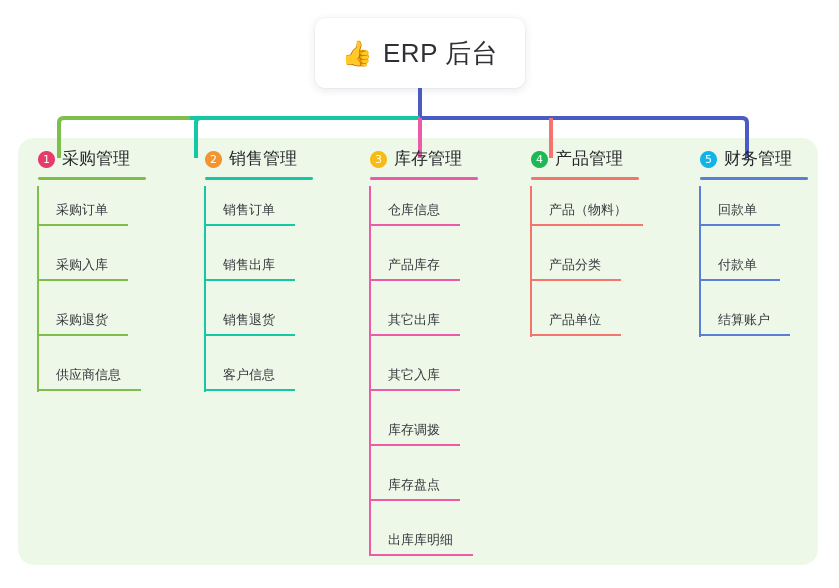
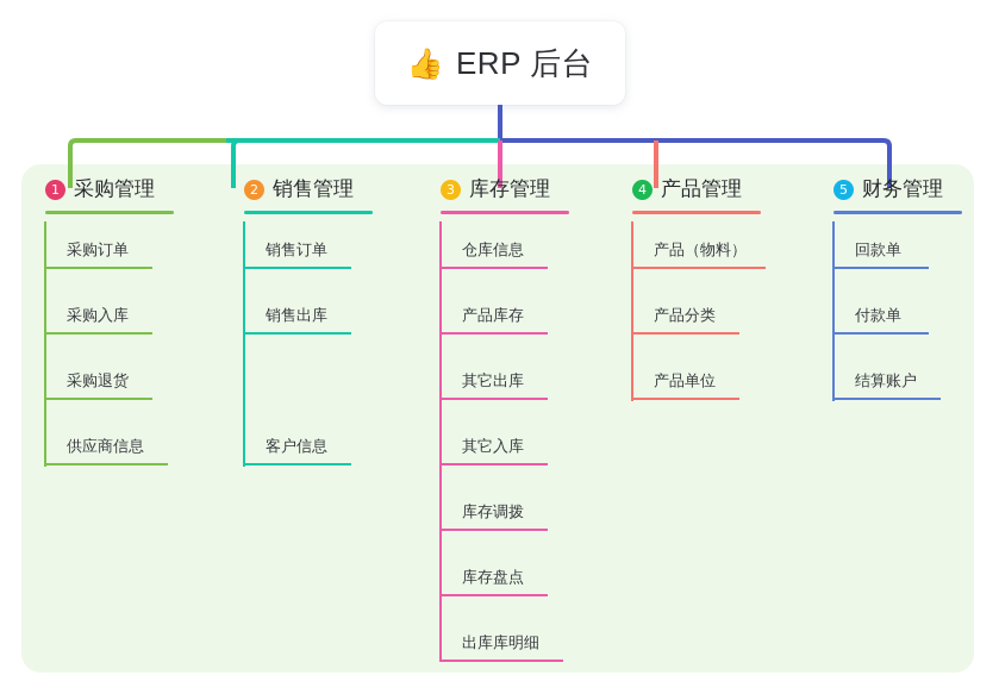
  👍
  ERP 后台
  1
  采购管理
  采购订单
  采购入库
  采购退货
  供应商信息
  2
  销售管理
  销售订单
  销售出库
- 销售退货
  客户信息
  3
  库存管理
  仓库信息
  产品库存
  其它出库
  其它入库
  库存调拨
  库存盘点
  出库库明细
  4
  产品管理
  产品（物料）
  产品分类
  产品单位
  5
  财务管理
  回款单
  付款单
  结算账户
